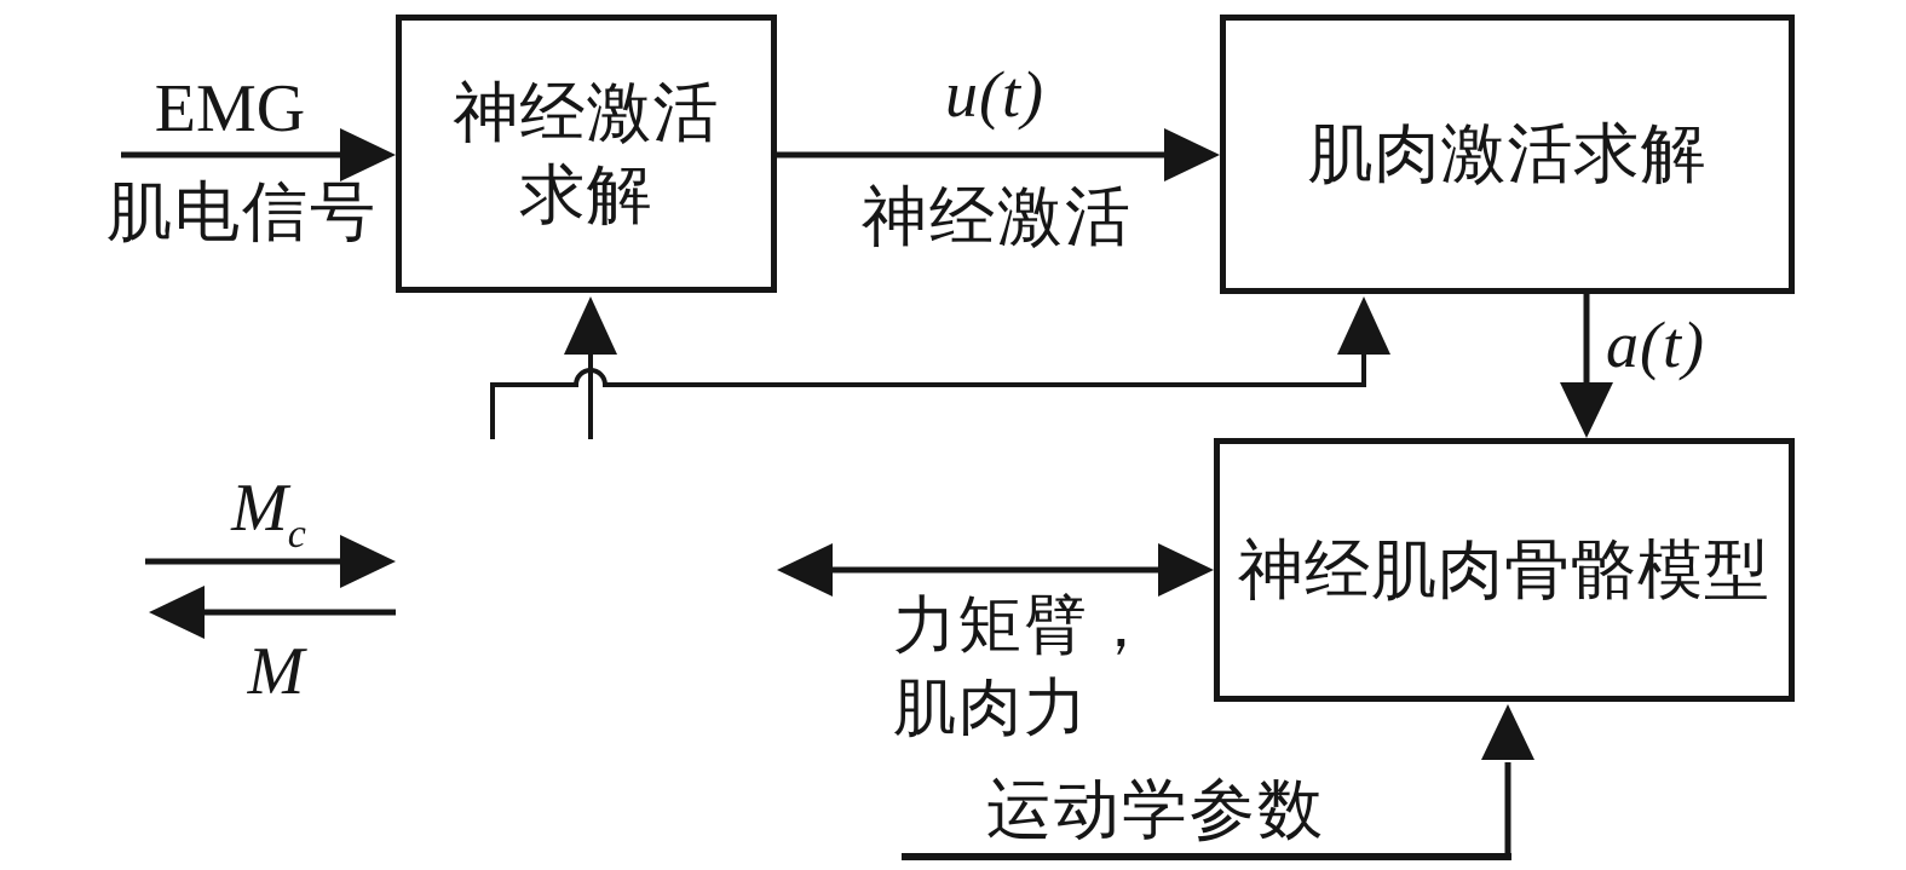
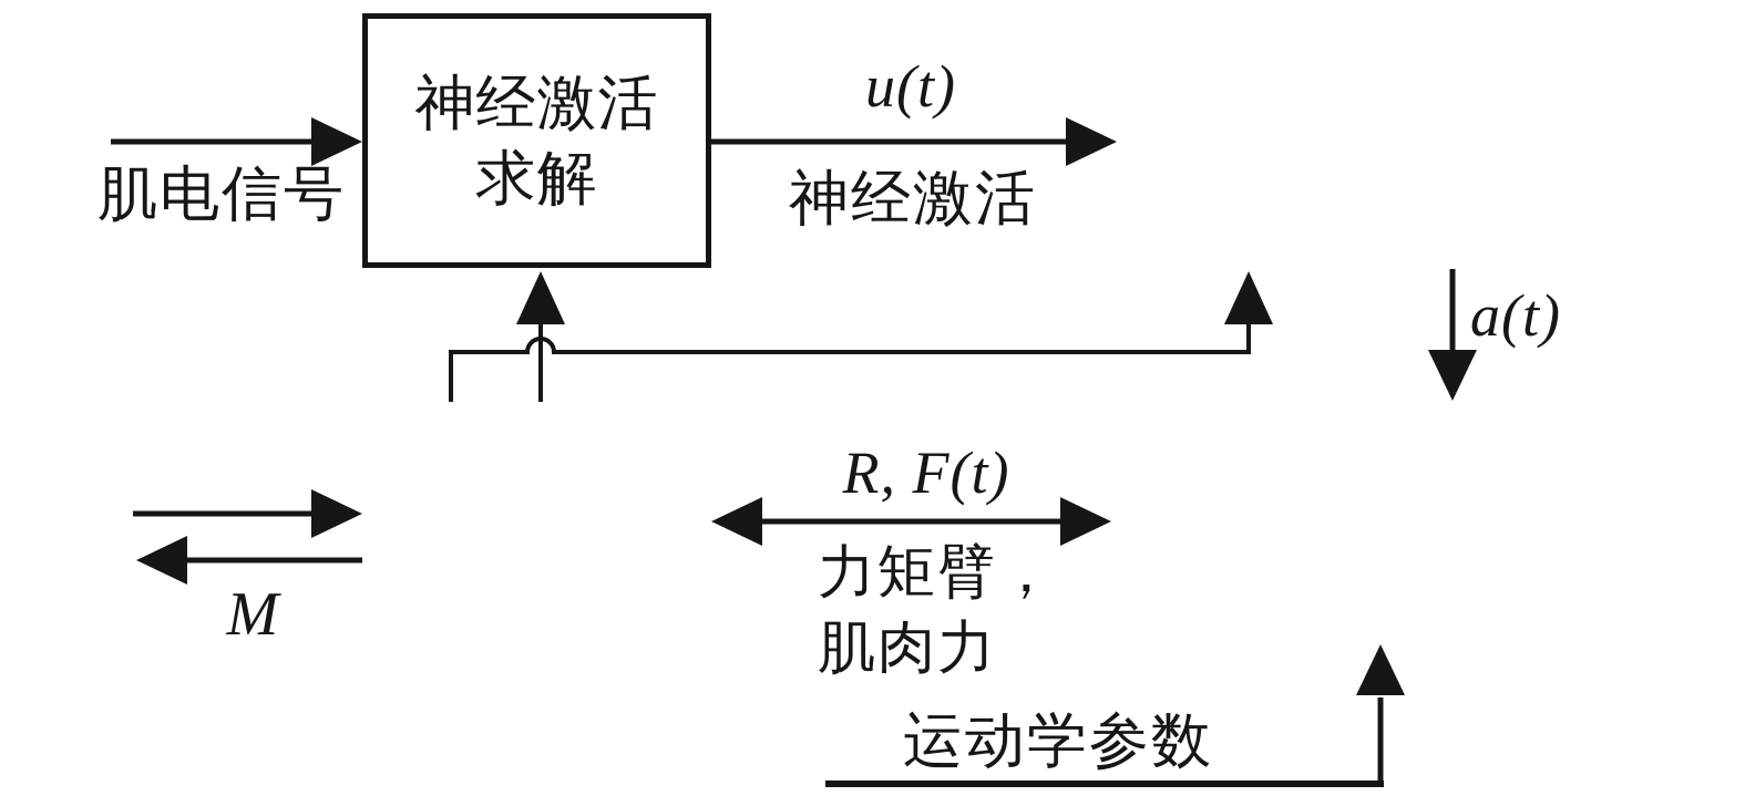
  神经激活
  求解
- 肌肉激活求解
- 神经肌肉骨骼模型
- EMG
  肌电信号
  u(t)
  神经激活
  a(t)
- Mc
  M
+ R, F(t)
  力矩臂，
  肌肉力
  运动学参数
